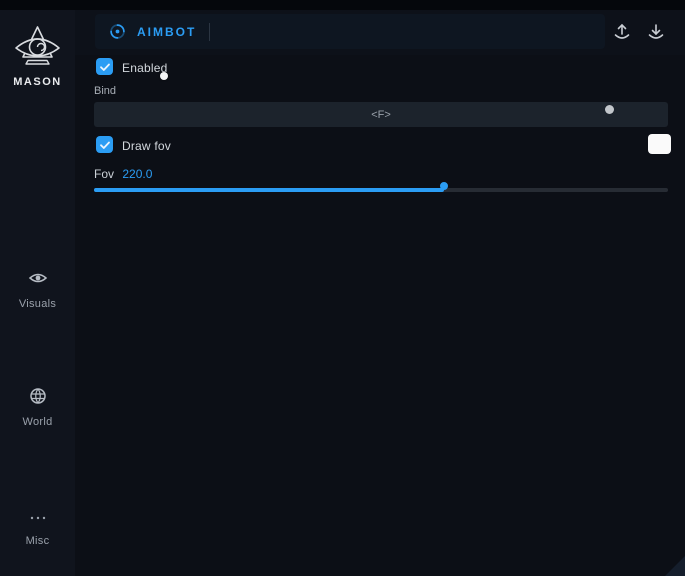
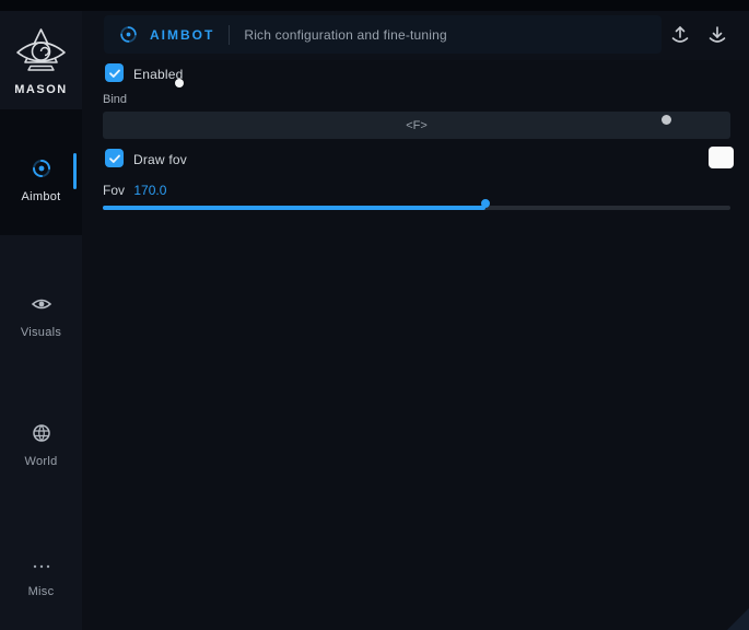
  MASON
+ Aimbot
  Visuals
  World
  Misc
  AIMBOT
+ Rich configuration and fine-tuning
  Enabled
  Bind
  <F>
  Draw fov
- Fov 220.0
+ Fov 170.0
